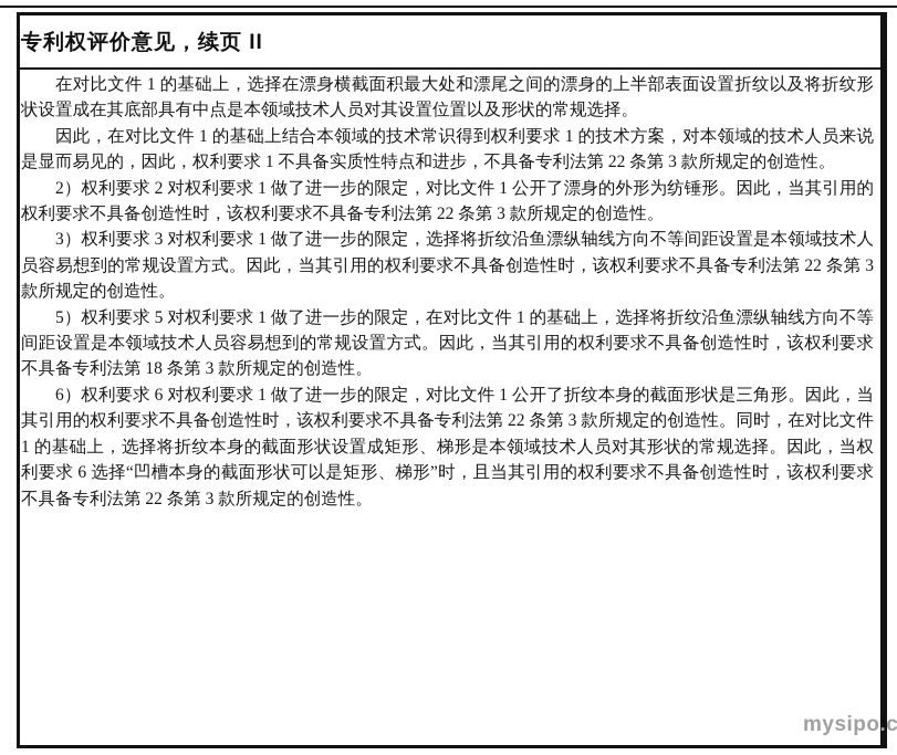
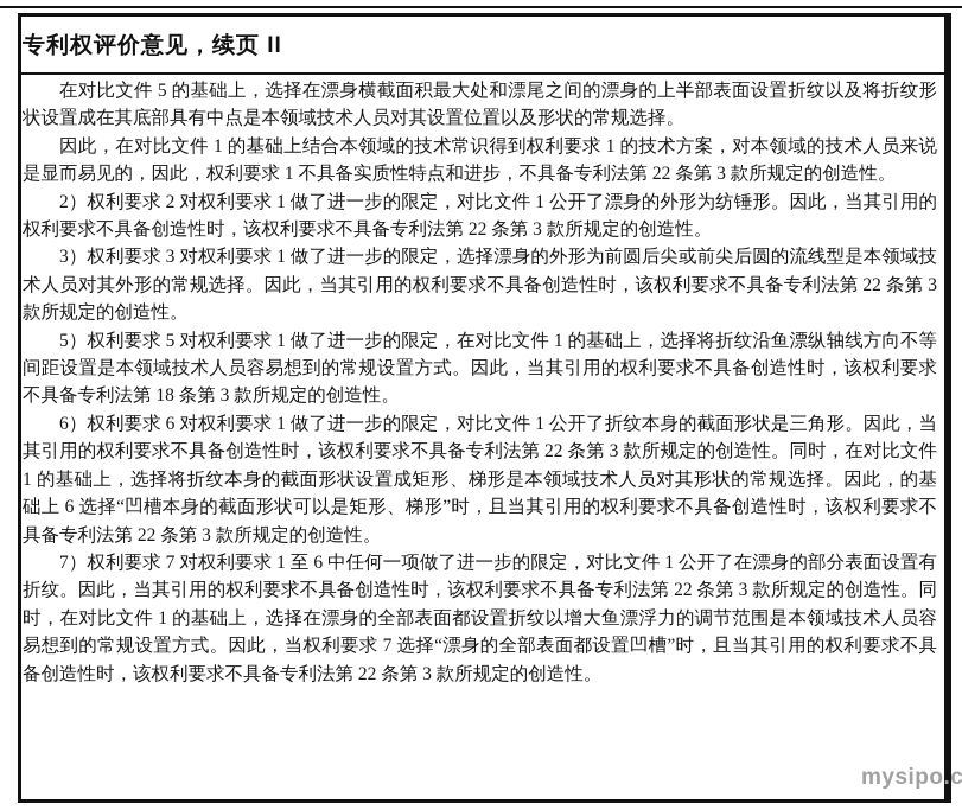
  专利权评价意见，续页 II
- 在对比文件 1 的基础上，选择在漂身横截面积最大处和漂尾之间的漂身的上半部表面设置折纹以及将折纹形状设置成在其底部具有中点是本领域技术人员对其设置位置以及形状的常规选择。
+ 在对比文件 5 的基础上，选择在漂身横截面积最大处和漂尾之间的漂身的上半部表面设置折纹以及将折纹形状设置成在其底部具有中点是本领域技术人员对其设置位置以及形状的常规选择。
  因此，在对比文件 1 的基础上结合本领域的技术常识得到权利要求 1 的技术方案，对本领域的技术人员来说是显而易见的，因此，权利要求 1 不具备实质性特点和进步，不具备专利法第 22 条第 3 款所规定的创造性。
  2）权利要求 2 对权利要求 1 做了进一步的限定，对比文件 1 公开了漂身的外形为纺锤形。因此，当其引用的权利要求不具备创造性时，该权利要求不具备专利法第 22 条第 3 款所规定的创造性。
- 3）权利要求 3 对权利要求 1 做了进一步的限定，选择将折纹沿鱼漂纵轴线方向不等间距设置是本领域技术人员容易想到的常规设置方式。因此，当其引用的权利要求不具备创造性时，该权利要求不具备专利法第 22 条第 3 款所规定的创造性。
+ 3）权利要求 3 对权利要求 1 做了进一步的限定，选择漂身的外形为前圆后尖或前尖后圆的流线型是本领域技术人员对其外形的常规选择。因此，当其引用的权利要求不具备创造性时，该权利要求不具备专利法第 22 条第 3 款所规定的创造性。
  5）权利要求 5 对权利要求 1 做了进一步的限定，在对比文件 1 的基础上，选择将折纹沿鱼漂纵轴线方向不等间距设置是本领域技术人员容易想到的常规设置方式。因此，当其引用的权利要求不具备创造性时，该权利要求不具备专利法第 18 条第 3 款所规定的创造性。
- 6）权利要求 6 对权利要求 1 做了进一步的限定，对比文件 1 公开了折纹本身的截面形状是三角形。因此，当其引用的权利要求不具备创造性时，该权利要求不具备专利法第 22 条第 3 款所规定的创造性。同时，在对比文件 1 的基础上，选择将折纹本身的截面形状设置成矩形、梯形是本领域技术人员对其形状的常规选择。因此，当权利要求 6 选择“凹槽本身的截面形状可以是矩形、梯形”时，且当其引用的权利要求不具备创造性时，该权利要求不具备专利法第 22 条第 3 款所规定的创造性。
+ 6）权利要求 6 对权利要求 1 做了进一步的限定，对比文件 1 公开了折纹本身的截面形状是三角形。因此，当其引用的权利要求不具备创造性时，该权利要求不具备专利法第 22 条第 3 款所规定的创造性。同时，在对比文件 1 的基础上，选择将折纹本身的截面形状设置成矩形、梯形是本领域技术人员对其形状的常规选择。因此，的基础上 6 选择“凹槽本身的截面形状可以是矩形、梯形”时，且当其引用的权利要求不具备创造性时，该权利要求不具备专利法第 22 条第 3 款所规定的创造性。
+ 7）权利要求 7 对权利要求 1 至 6 中任何一项做了进一步的限定，对比文件 1 公开了在漂身的部分表面设置有折纹。因此，当其引用的权利要求不具备创造性时，该权利要求不具备专利法第 22 条第 3 款所规定的创造性。同时，在对比文件 1 的基础上，选择在漂身的全部表面都设置折纹以增大鱼漂浮力的调节范围是本领域技术人员容易想到的常规设置方式。因此，当权利要求 7 选择“漂身的全部表面都设置凹槽”时，且当其引用的权利要求不具备创造性时，该权利要求不具备专利法第 22 条第 3 款所规定的创造性。
  mysipo.c
